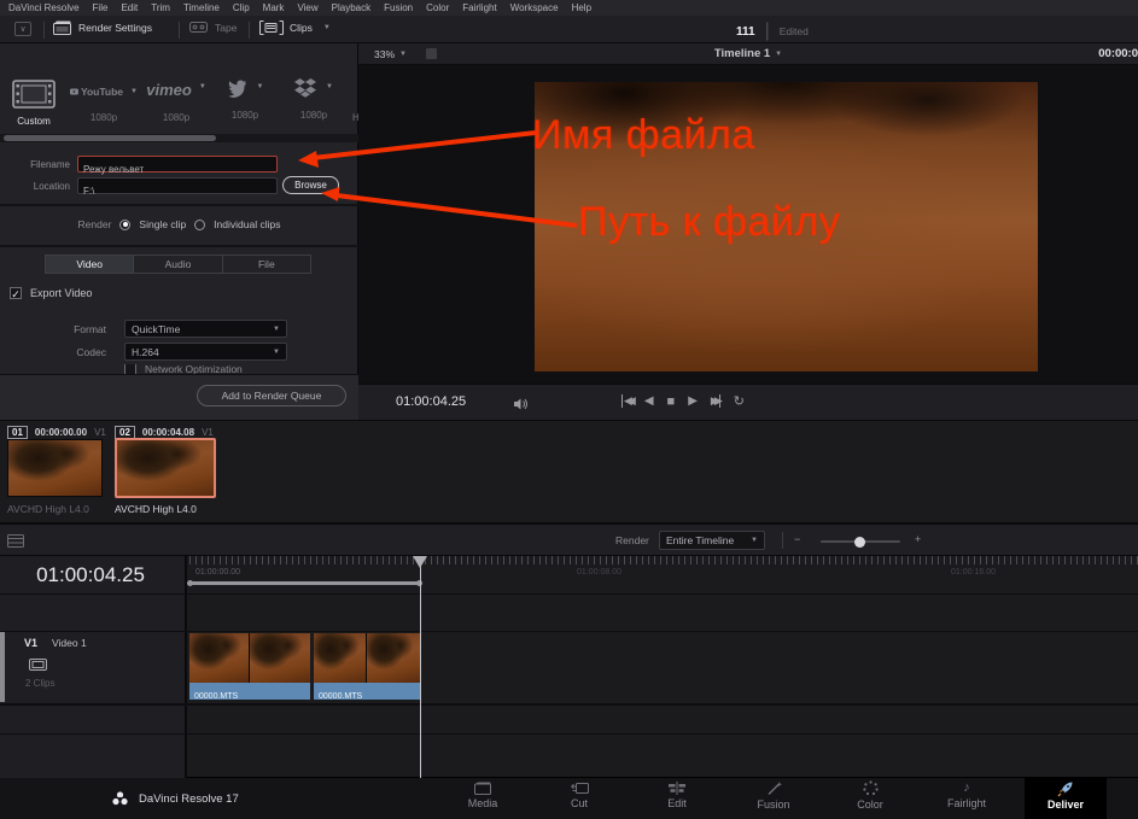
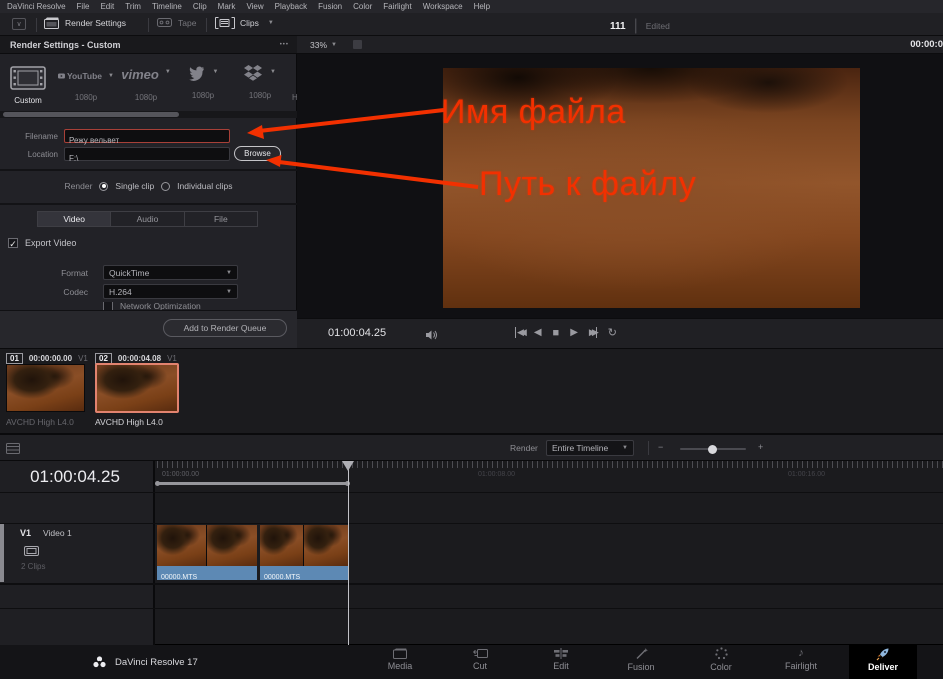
  DaVinci Resolve
  File
  Edit
  Trim
  Timeline
  Clip
  Mark
  View
  Playback
  Fusion
  Color
  Fairlight
  Workspace
  Help
  Render Settings
  Tape
  Clips
  111
  |
  Edited
+ Render Settings - Custom
  Custom
  YouTube
  1080p
  vimeo
  1080p
  1080p
  1080p
  H
  Filename
  Режу вельвет
  Location
  F:\
  Browse
  Render
  Single clip
  Individual clips
  Video
  Audio
  File
  ✓
  Export Video
  Format
  QuickTime
  Codec
  H.264
  Network Optimization
  Add to Render Queue
  33%
- Timeline 1
  00:00:0
  01:00:04.25
  ◀◀
  ◀
  ■
  ▶
  ▶▶
  ↻
  01
  00:00:00.00
  V1
  AVCHD High L4.0
  02
  00:00:04.08
  V1
  AVCHD High L4.0
  Render
  Entire Timeline
  −
  +
  01:00:04.25
  V1
  Video 1
  2 Clips
  DaVinci Resolve 17
  Media
  Cut
  Edit
  Fusion
  Color
  ♪
  Fairlight
  Deliver
  Имя файла
  Путь к файлу
